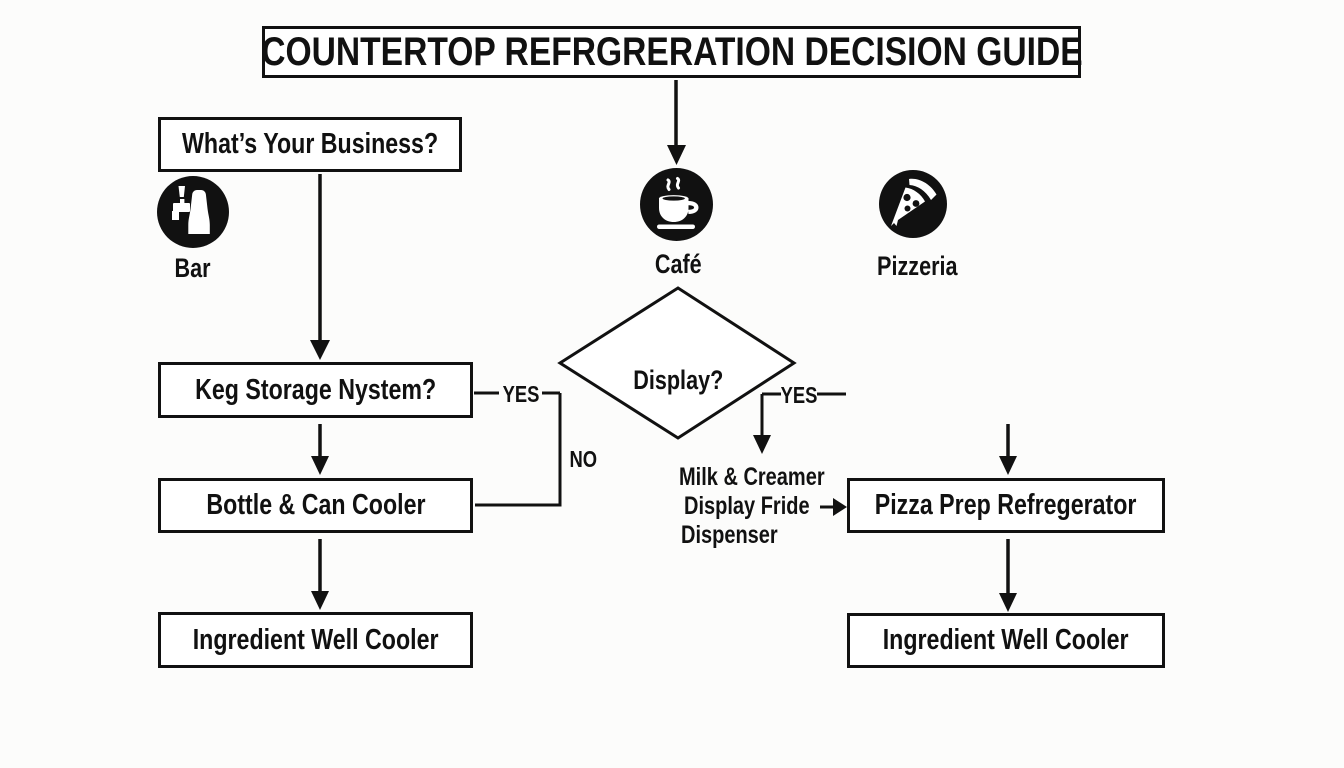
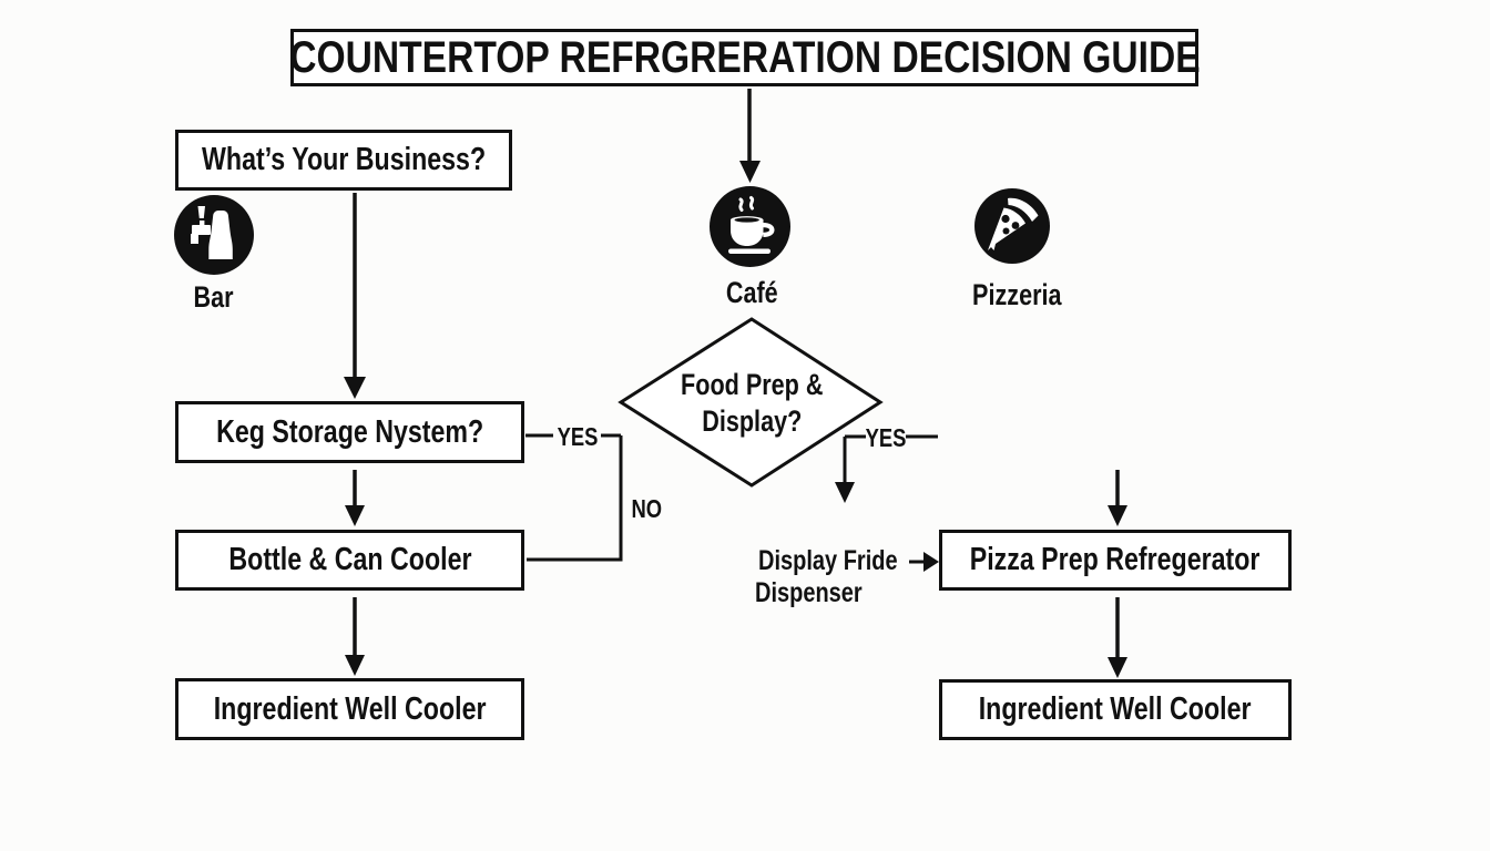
  COUNTERTOP REFRGRERATION DECISION GUIDE
  What’s Your Business?
  Bar
  Café
  Pizzeria
+ Food Prep &
  Display?
  Keg Storage Nystem?
  YES
  NO
  Bottle & Can Cooler
  Ingredient Well Cooler
  YES
  Pizza Prep Refregerator
  Ingredient Well Cooler
- Milk & Creamer
  Display Fride
  Dispenser
